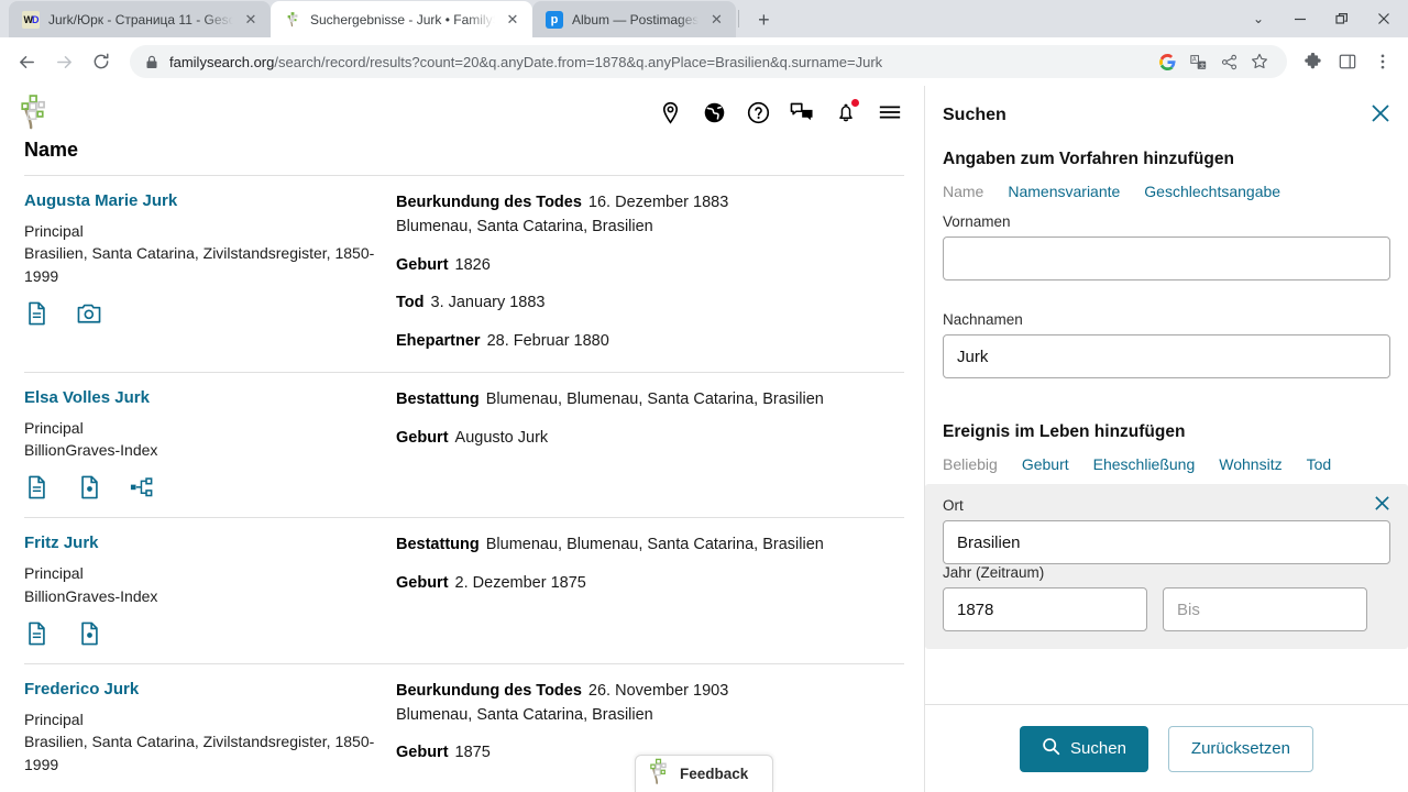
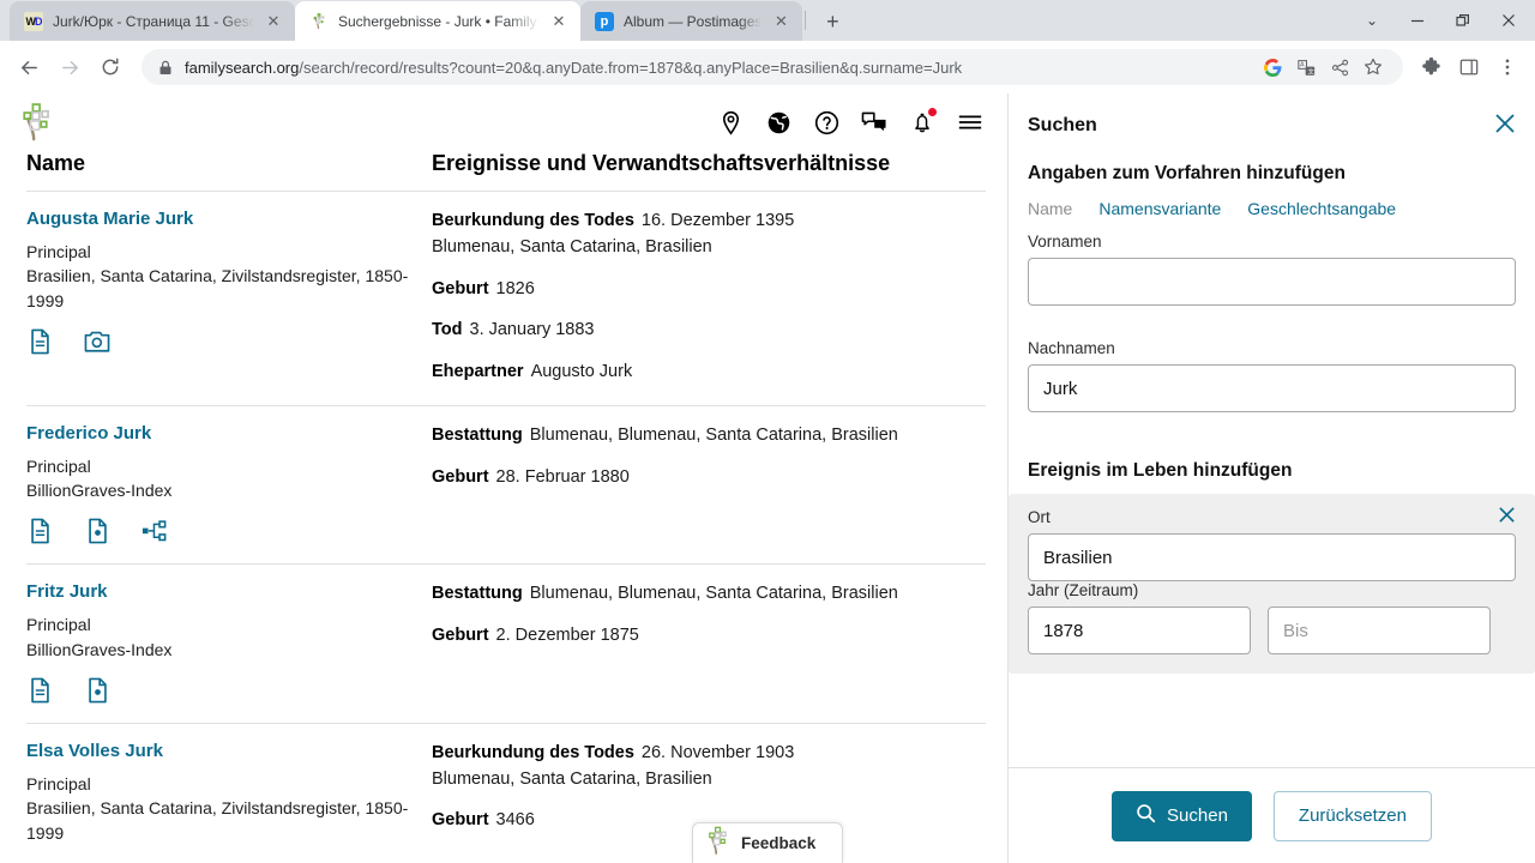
  W
  D
  Jurk/Юрк - Страница 11 - Gesc
  ✕
  Suchergebnisse - Jurk • Family
  ✕
  p
  Album — Postimages
  ✕
  +
  ⌄
  familysearch.org/search/record/results?count=20&q.anyDate.from=1878&q.anyPlace=Brasilien&q.surname=Jurk
  Name
+ Ereignisse und Verwandtschaftsverhältnisse
  Augusta Marie Jurk
  Principal
  Brasilien, Santa Catarina, Zivilstandsregister, 1850-1999
- Beurkundung des Todes 16. Dezember 1883
+ Beurkundung des Todes 16. Dezember 1395
  Blumenau, Santa Catarina, Brasilien
  Geburt 1826
  Tod 3. January 1883
- Ehepartner 28. Februar 1880
+ Ehepartner Augusto Jurk
- Elsa Volles Jurk
+ Frederico Jurk
  Principal
  BillionGraves-Index
  Bestattung Blumenau, Blumenau, Santa Catarina, Brasilien
- Geburt Augusto Jurk
+ Geburt 28. Februar 1880
  Fritz Jurk
  Principal
  BillionGraves-Index
  Bestattung Blumenau, Blumenau, Santa Catarina, Brasilien
  Geburt 2. Dezember 1875
- Frederico Jurk
+ Elsa Volles Jurk
  Principal
  Brasilien, Santa Catarina, Zivilstandsregister, 1850-1999
  Beurkundung des Todes 26. November 1903
  Blumenau, Santa Catarina, Brasilien
- Geburt 1875
+ Geburt 3466
  Feedback
  Suchen
  Angaben zum Vorfahren hinzufügen
  Name
  Namensvariante
  Geschlechtsangabe
  Vornamen
  Nachnamen
  Jurk
  Ereignis im Leben hinzufügen
- Beliebig
- Geburt
- Eheschließung
- Wohnsitz
- Tod
  Ort
  Brasilien
  Jahr (Zeitraum)
  1878
  Bis
  Suchen
  Zurücksetzen
